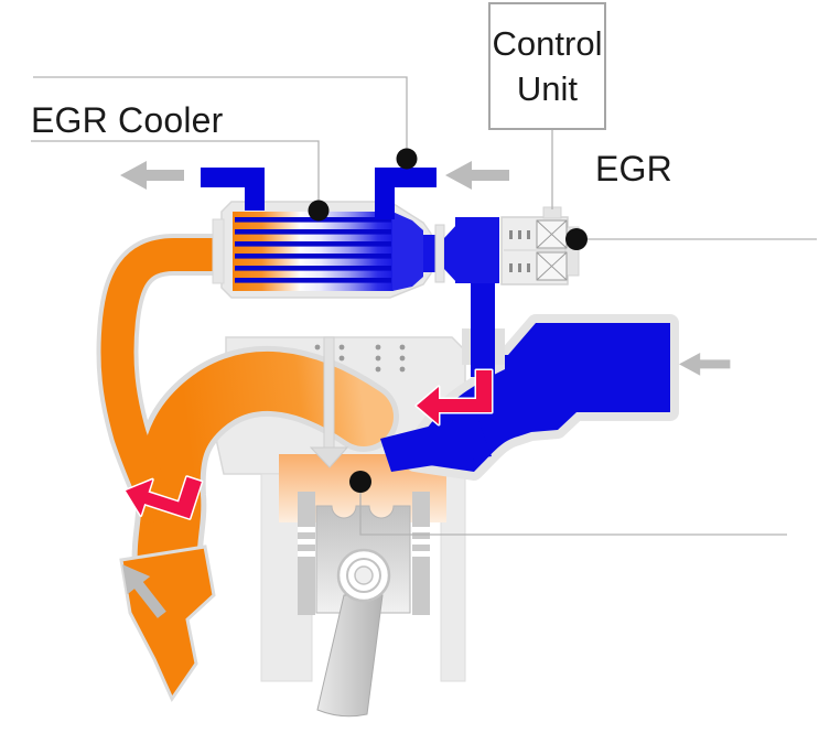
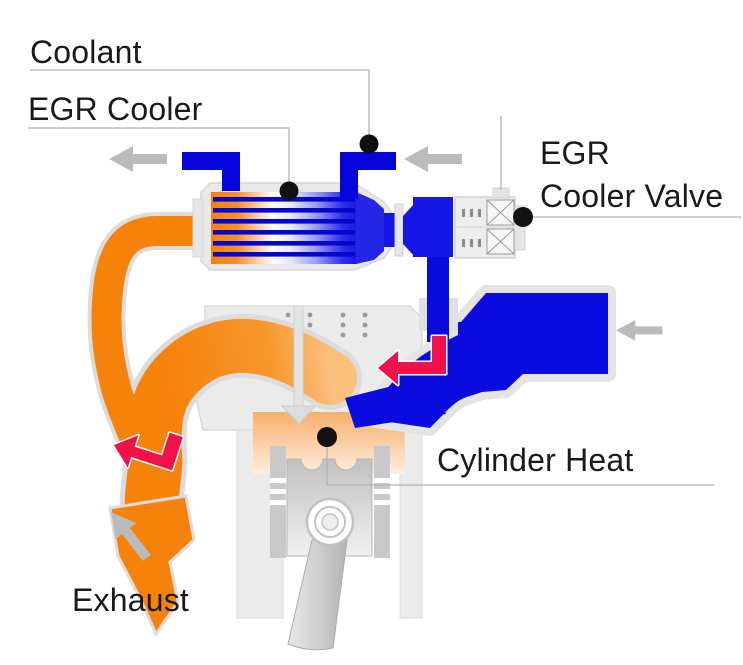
+ Coolant
  EGR Cooler
- Control
- Unit
  EGR
+ Cooler Valve
+ Cylinder Heat
+ Exhaust
